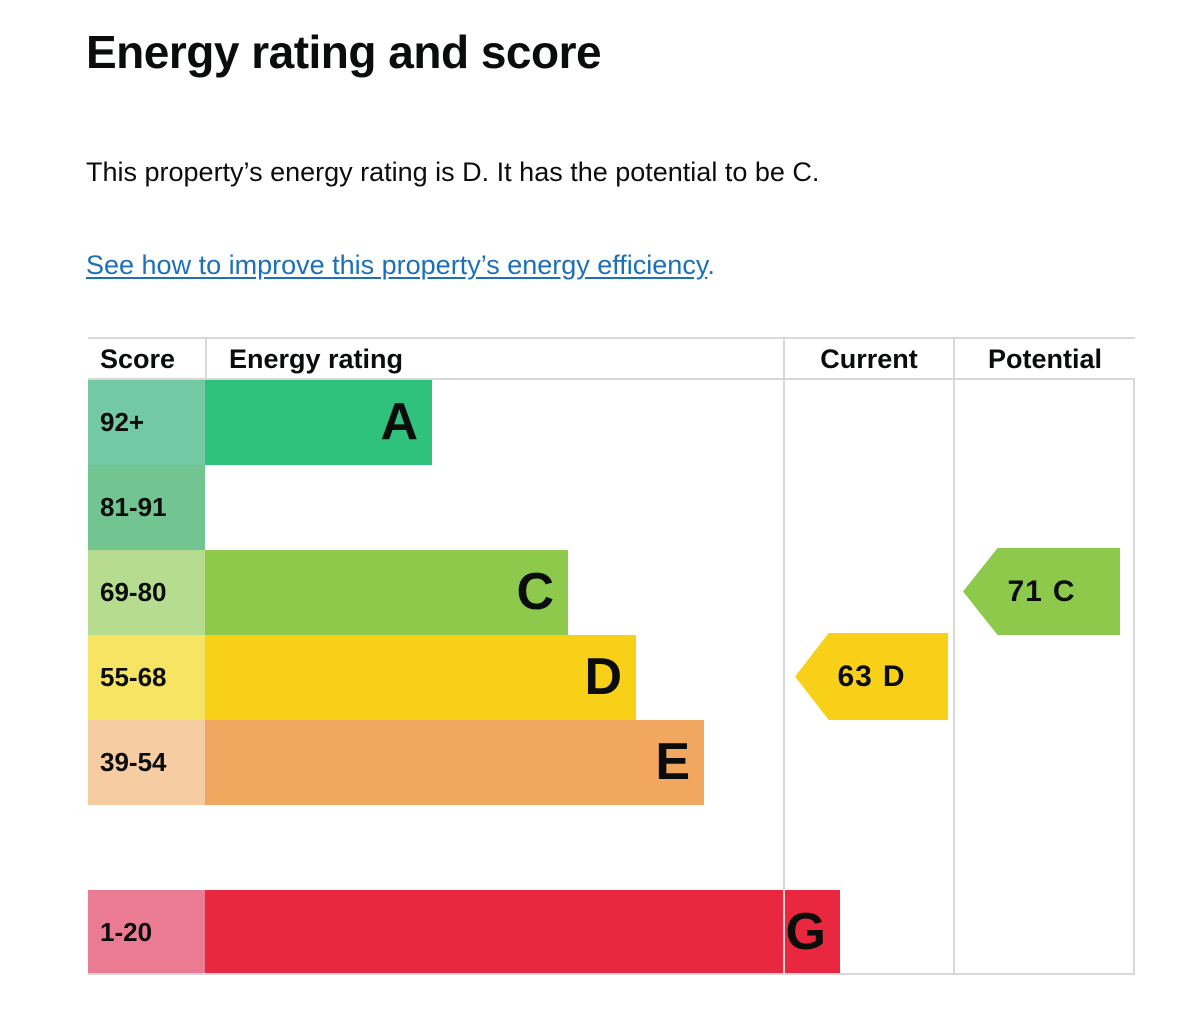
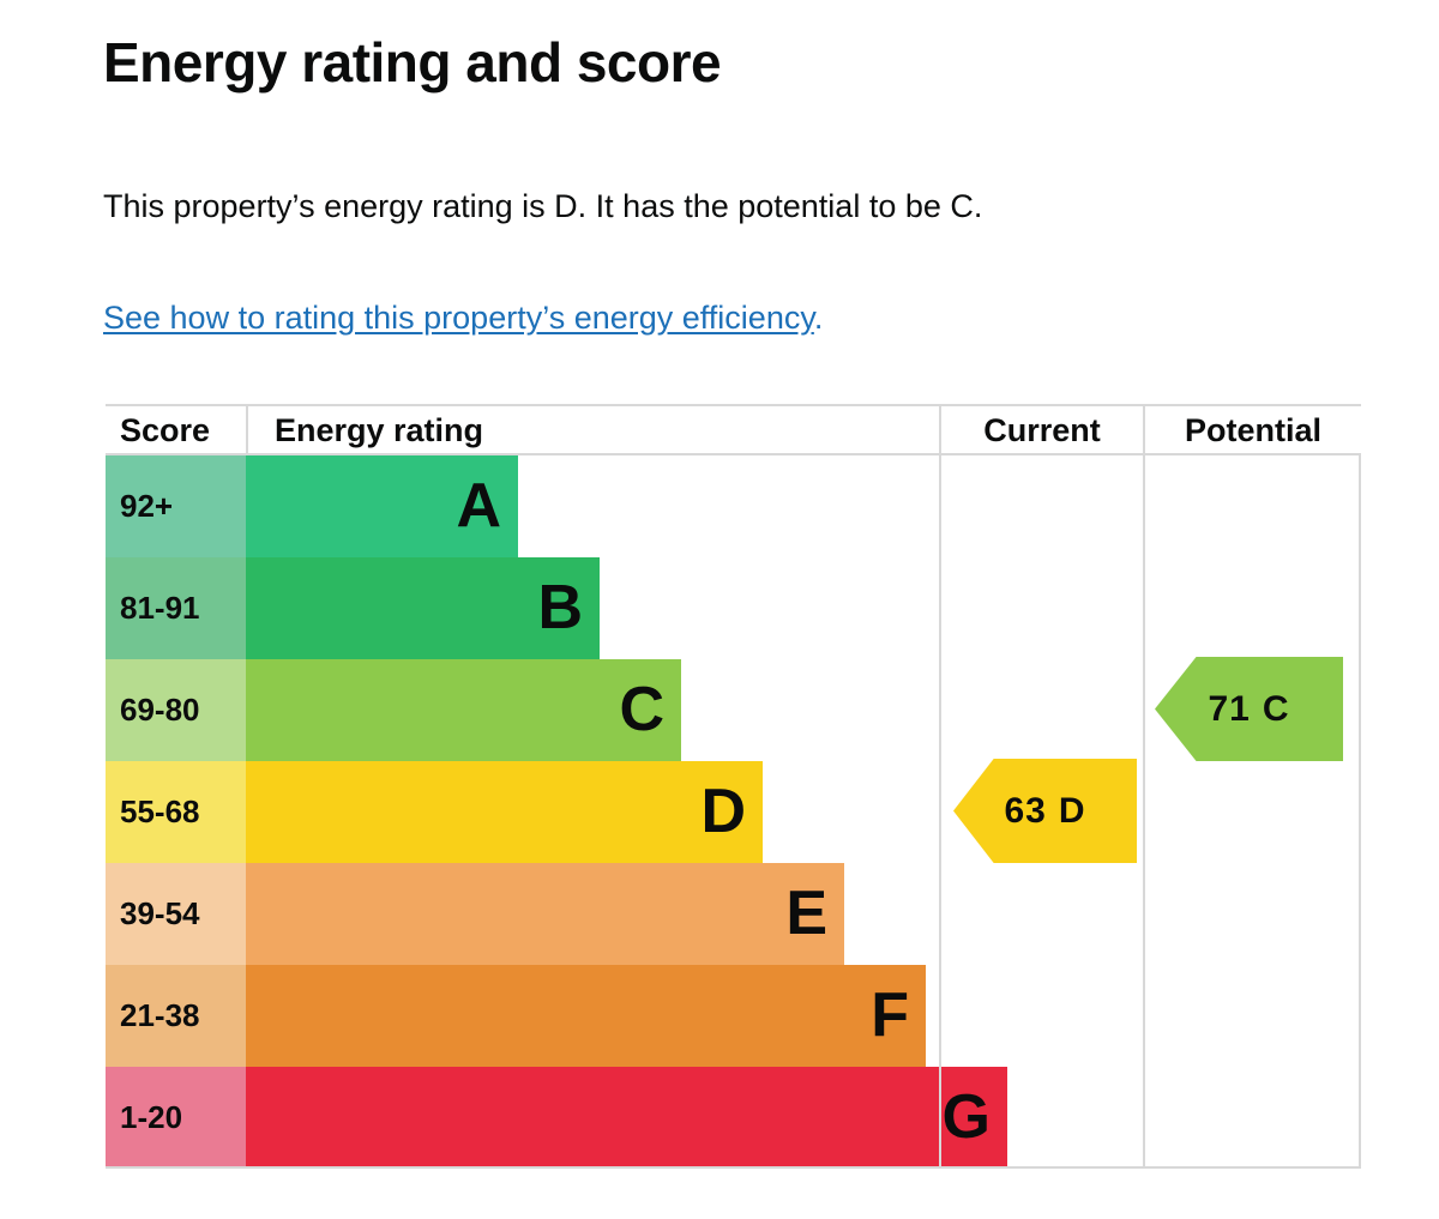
  Energy rating and score
  This property’s energy rating is D. It has the potential to be C.
- See how to improve this property’s energy efficiency.
+ See how to rating this property’s energy efficiency.
  Score
  Energy rating
  Current
  Potential
  92+
  A
  81-91
+ B
  69-80
  C
  55-68
  D
  39-54
  E
+ 21-38
+ F
  1-20
  G
  63
  D
  71
  C
